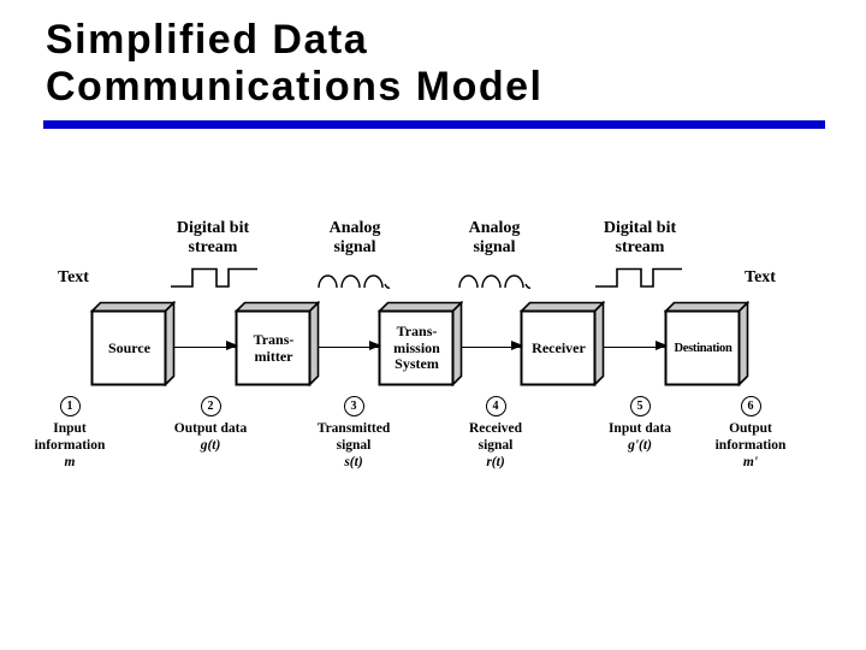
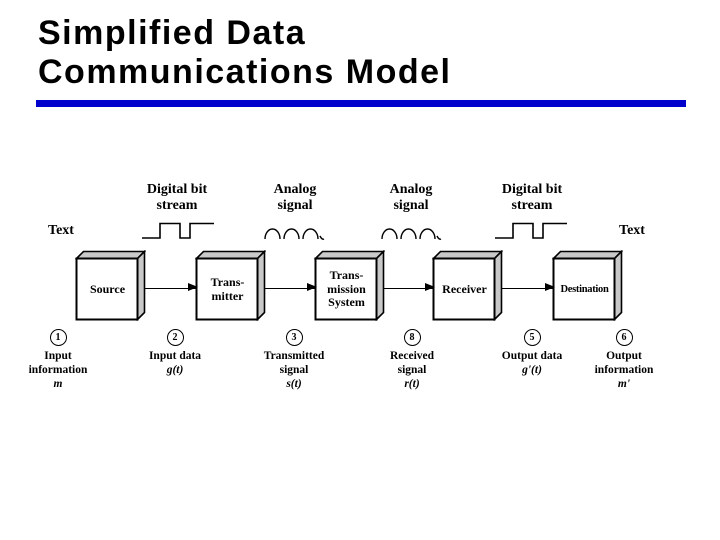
  Simplified Data
  Communications Model
  Digital bit
  stream
  Analog
  signal
  Analog
  signal
  Digital bit
  stream
  Text
  Text
  Source
  Trans-
  mitter
  Trans-
  mission
  System
  Receiver
  Destination
  1
  Input
  information
  m
  2
- Output data
+ Input data
  g(t)
  3
  Transmitted
  signal
  s(t)
- 4
+ 8
  Received
  signal
  r(t)
  5
- Input data
+ Output data
  g'(t)
  6
  Output
  information
  m'
